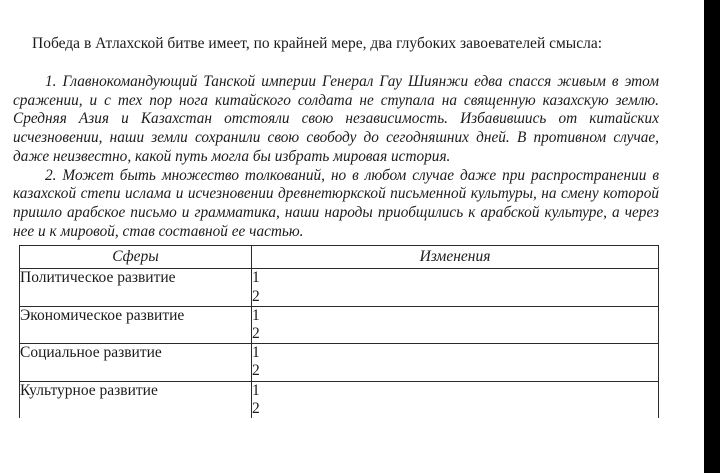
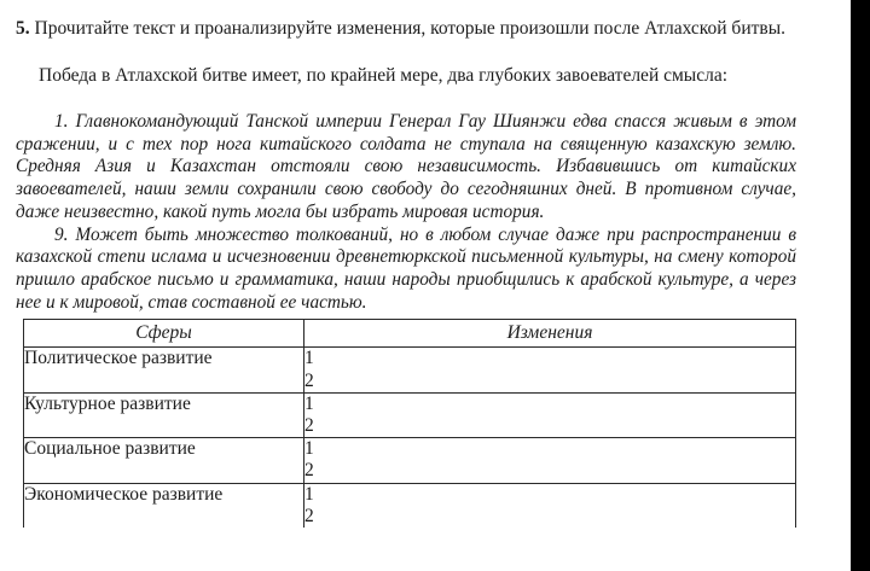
+ 5. Прочитайте текст и проанализируйте изменения, которые произошли после Атлахской битвы.
  Победа в Атлахской битве имеет, по крайней мере, два глубоких завоевателей смысла:
- 1. Главнокомандующий Танской империи Генерал Гау Шиянжи едва спасся живым в этом сражении, и с тех пор нога китайского солдата не ступала на священную казахскую землю. Средняя Азия и Казахстан отстояли свою независимость. Избавившись от китайских исчезновении, наши земли сохранили свою свободу до сегодняшних дней. В противном случае, даже неизвестно, какой путь могла бы избрать мировая история.
+ 1. Главнокомандующий Танской империи Генерал Гау Шиянжи едва спасся живым в этом сражении, и с тех пор нога китайского солдата не ступала на священную казахскую землю. Средняя Азия и Казахстан отстояли свою независимость. Избавившись от китайских завоевателей, наши земли сохранили свою свободу до сегодняшних дней. В противном случае, даже неизвестно, какой путь могла бы избрать мировая история.
- 2. Может быть множество толкований, но в любом случае даже при распространении в казахской степи ислама и исчезновении древнетюркской письменной культуры, на смену которой пришло арабское письмо и грамматика, наши народы приобщились к арабской культуре, а через нее и к мировой, став составной ее частью.
+ 9. Может быть множество толкований, но в любом случае даже при распространении в казахской степи ислама и исчезновении древнетюркской письменной культуры, на смену которой пришло арабское письмо и грамматика, наши народы приобщились к арабской культуре, а через нее и к мировой, став составной ее частью.
  Сферы	Изменения
  Политическое развитие	1 2
- Экономическое развитие	1 2
+ Культурное развитие	1 2
  Социальное развитие	1 2
- Культурное развитие	1 2
+ Экономическое развитие	1 2
